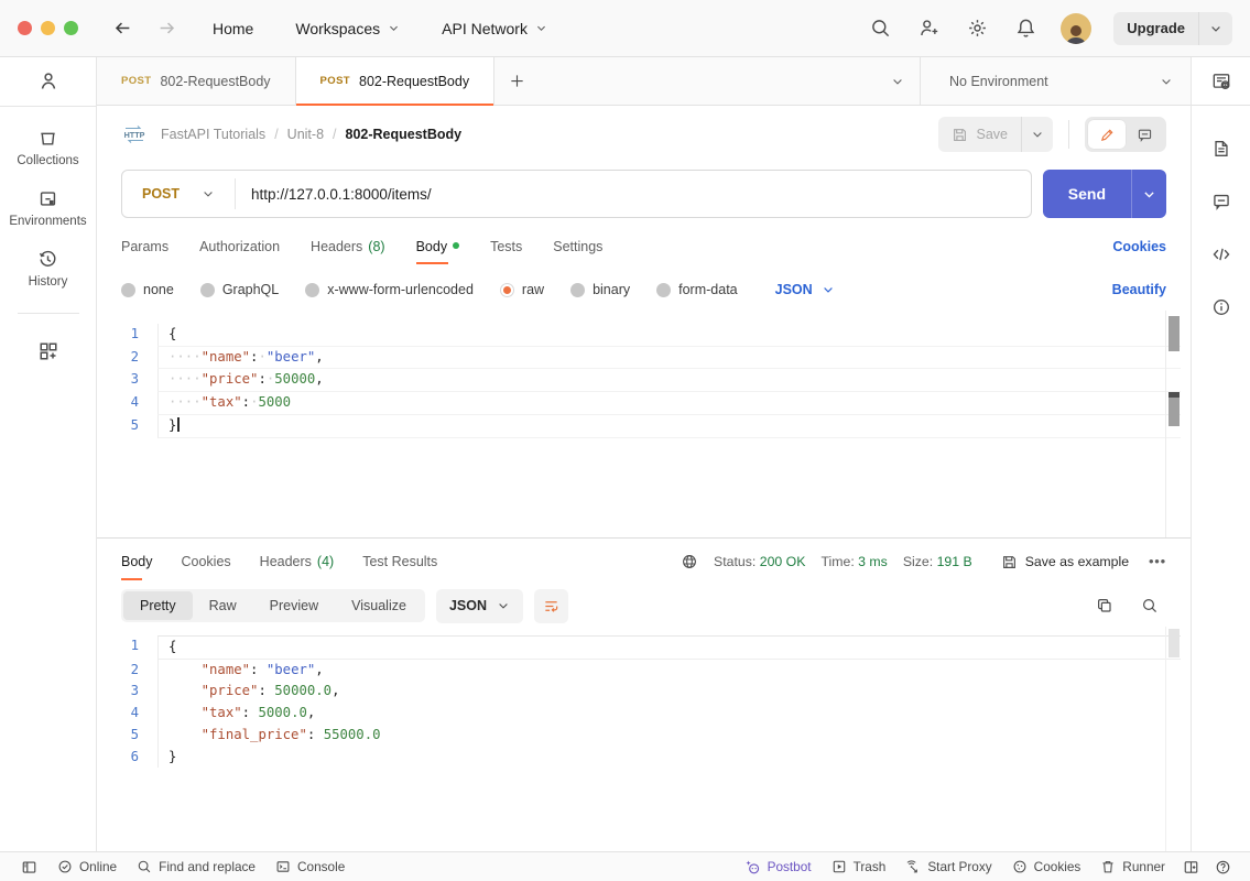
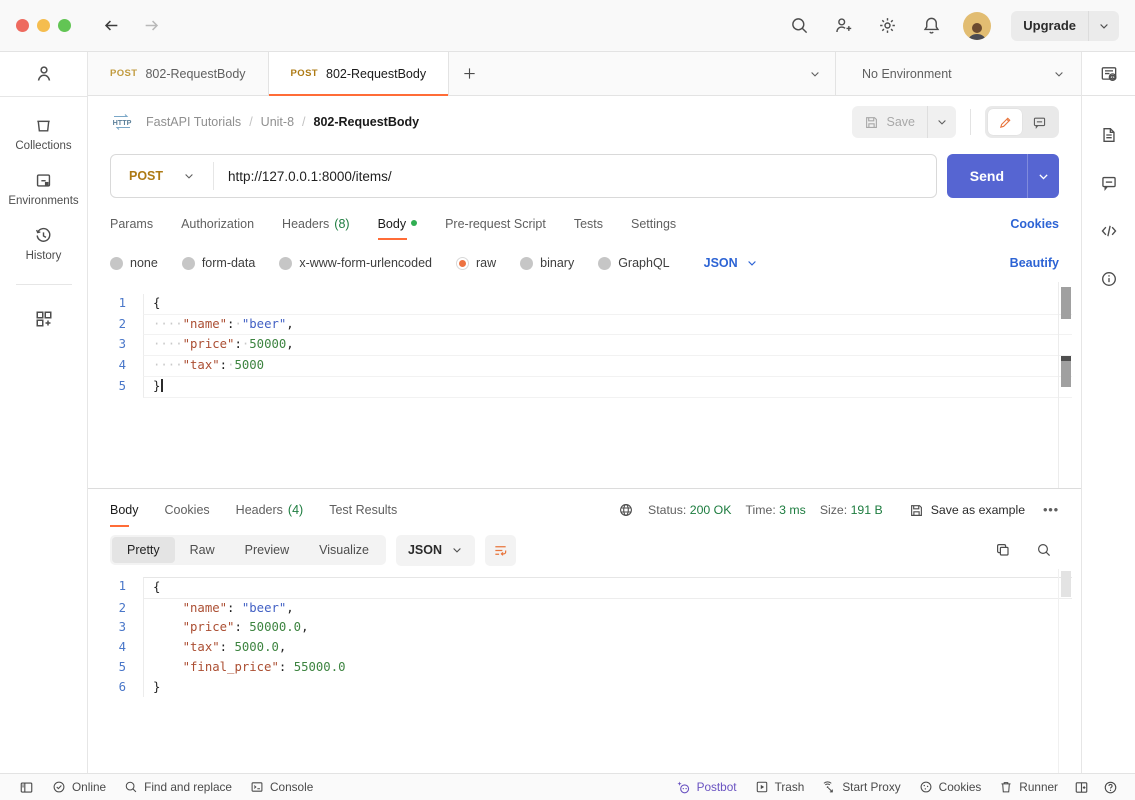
- Home
- Workspaces
- API Network
  Upgrade
  Collections
  Environments
  History
  POST
  802-RequestBody
  POST
  802-RequestBody
  No Environment
  HTTP
  FastAPI Tutorials
  /
  Unit-8
  /
  802-RequestBody
  Save
  POST
  http://127.0.0.1:8000/items/
  Send
  Params
  Authorization
  Headers
  (8)
  Body
+ Pre-request Script
  Tests
  Settings
  Cookies
  none
- GraphQL
+ form-data
  x-www-form-urlencoded
  raw
  binary
- form-data
+ GraphQL
  JSON
  Beautify
  1
  {
  2
  ····"name":·"beer",
  3
  ····"price":·50000,
  4
  ····"tax":·5000
  5
  }
  Body
  Cookies
  Headers
  (4)
  Test Results
  Status: 200 OK
  Time: 3 ms
  Size: 191 B
  Save as example
  •••
  Pretty
  Raw
  Preview
  Visualize
  JSON
  1
  {
  2
  "name": "beer",
  3
  "price": 50000.0,
  4
  "tax": 5000.0,
  5
  "final_price": 55000.0
  6
  }
  Online
  Find and replace
  Console
  Postbot
  Trash
  Start Proxy
  Cookies
  Runner
